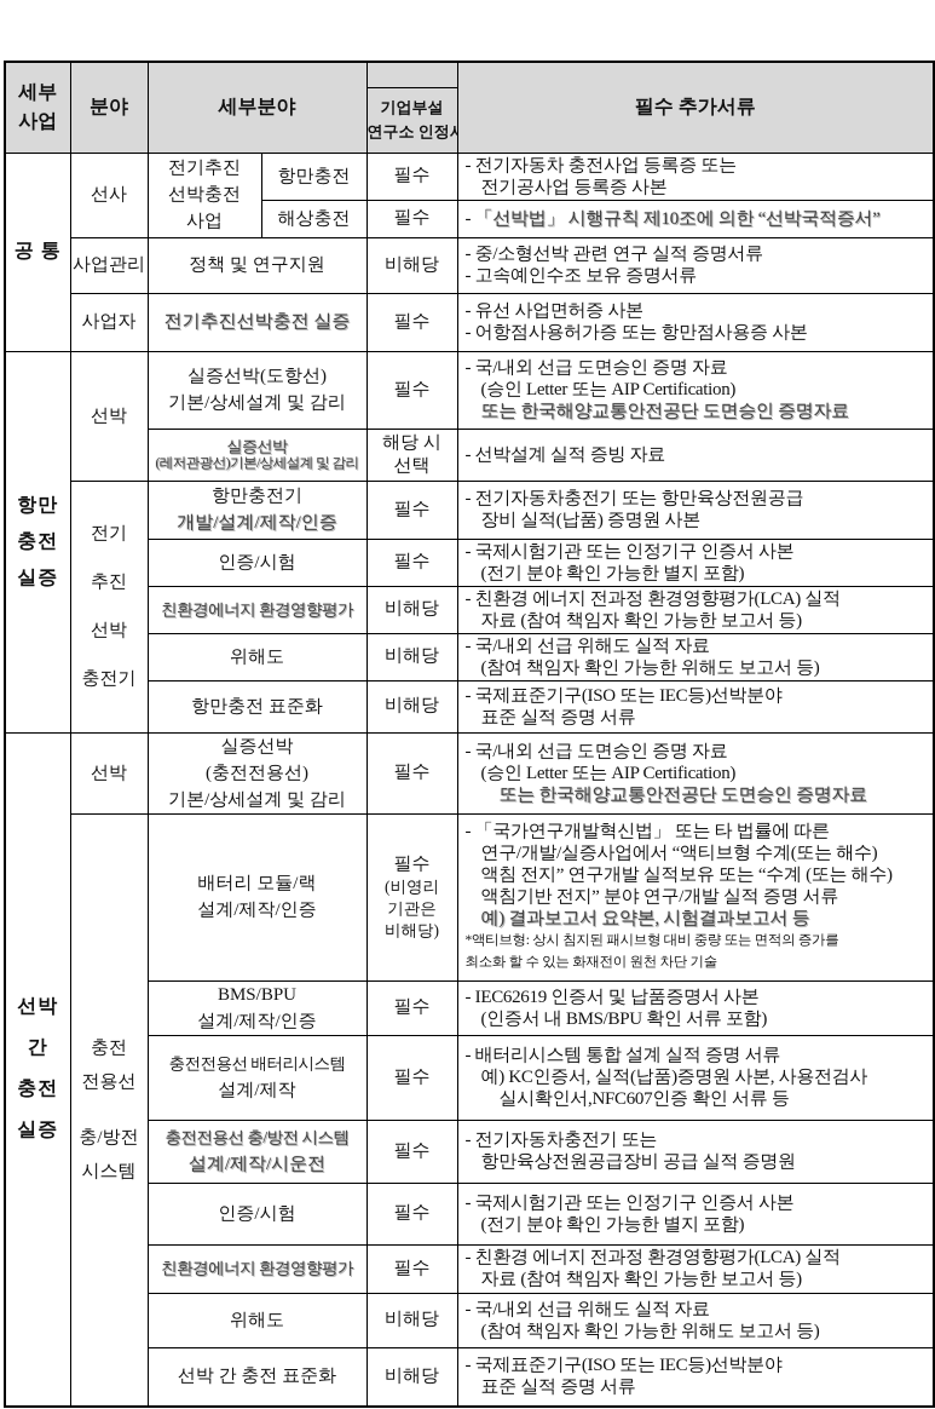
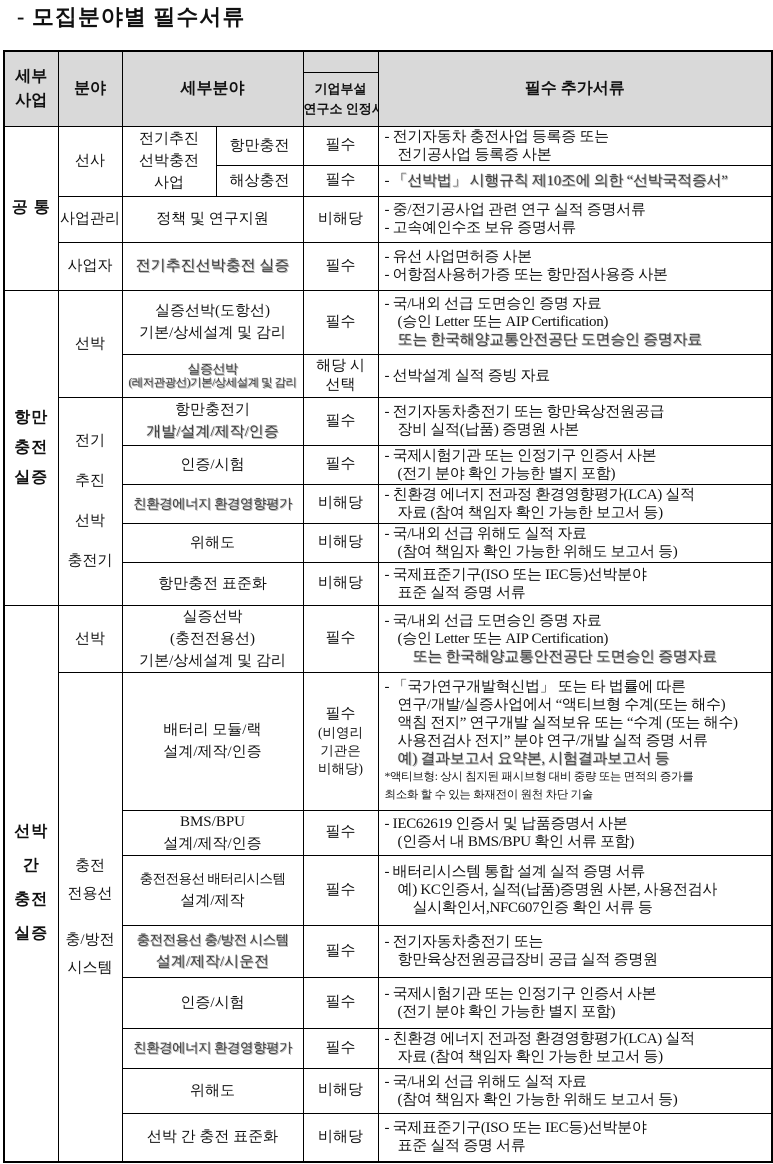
+ - 모집분야별 필수서류
  세부 사업	분야	세부분야	기업부설 연구소 인정	필수 추가서류
  공 통	선사	전기추진 선박충전 사업	항만충전	필수	- 전기자동차 충전사업 등록증 또는 전기공사업 등록증 사본
  해상충전	필수	- 「선박법」 시행규칙 제10조에 의한 “선박국적증서”
- 사업관리	정책 및 연구지원	비해당	- 중/소형선박 관련 연구 실적 증명서류 - 고속예인수조 보유 증명서류
+ 사업관리	정책 및 연구지원	비해당	- 중/전기공사업 관련 연구 실적 증명서류 - 고속예인수조 보유 증명서류
  사업자	전기추진선박충전 실증	필수	- 유선 사업면허증 사본 - 어항점사용허가증 또는 항만점사용증 사본
  항만 충전 실증	선박	실증선박(도항선) 기본/상세설계 및 감리	필수	- 국/내외 선급 도면승인 증명 자료 (승인 Letter 또는 AIP Certification) 또는 한국해양교통안전공단 도면승인 증명자료
  실증선박 (레저관광선)기본/상세설계 및 감리	해당 시 선택	- 선박설계 실적 증빙 자료
  전기 추진 선박 충전기	항만충전기 개발/설계/제작/인증	필수	- 전기자동차충전기 또는 항만육상전원공급 장비 실적(납품) 증명원 사본
  인증/시험	필수	- 국제시험기관 또는 인정기구 인증서 사본 (전기 분야 확인 가능한 별지 포함)
  친환경에너지 환경영향평가	비해당	- 친환경 에너지 전과정 환경영향평가(LCA) 실적 자료 (참여 책임자 확인 가능한 보고서 등)
  위해도	비해당	- 국/내외 선급 위해도 실적 자료 (참여 책임자 확인 가능한 위해도 보고서 등)
  항만충전 표준화	비해당	- 국제표준기구(ISO 또는 IEC등)선박분야 표준 실적 증명 서류
  선박 간 충전 실증	선박	실증선박 (충전전용선) 기본/상세설계 및 감리	필수	- 국/내외 선급 도면승인 증명 자료 (승인 Letter 또는 AIP Certification) 또는 한국해양교통안전공단 도면승인 증명자료
- 충전 전용선 충/방전 시스템	배터리 모듈/랙 설계/제작/인증	필수 (비영리 기관은 비해당)	- 「국가연구개발혁신법」 또는 타 법률에 따른 연구/개발/실증사업에서 “액티브형 수계(또는 해수) 액침 전지” 연구개발 실적보유 또는 “수계 (또는 해수) 액침기반 전지” 분야 연구/개발 실적 증명 서류 예) 결과보고서 요약본, 시험결과보고서 등 *액티브형: 상시 침지된 패시브형 대비 중량 또는 면적의 증가를 최소화 할 수 있는 화재전이 원천 차단 기술
+ 충전 전용선 충/방전 시스템	배터리 모듈/랙 설계/제작/인증	필수 (비영리 기관은 비해당)	- 「국가연구개발혁신법」 또는 타 법률에 따른 연구/개발/실증사업에서 “액티브형 수계(또는 해수) 액침 전지” 연구개발 실적보유 또는 “수계 (또는 해수) 사용전검사 전지” 분야 연구/개발 실적 증명 서류 예) 결과보고서 요약본, 시험결과보고서 등 *액티브형: 상시 침지된 패시브형 대비 중량 또는 면적의 증가를 최소화 할 수 있는 화재전이 원천 차단 기술
  BMS/BPU 설계/제작/인증	필수	- IEC62619 인증서 및 납품증명서 사본 (인증서 내 BMS/BPU 확인 서류 포함)
  충전전용선 배터리시스템 설계/제작	필수	- 배터리시스템 통합 설계 실적 증명 서류 예) KC인증서, 실적(납품)증명원 사본, 사용전검사 실시확인서,NFC607인증 확인 서류 등
  충전전용선 충/방전 시스템 설계/제작/시운전	필수	- 전기자동차충전기 또는 항만육상전원공급장비 공급 실적 증명원
  인증/시험	필수	- 국제시험기관 또는 인정기구 인증서 사본 (전기 분야 확인 가능한 별지 포함)
  친환경에너지 환경영향평가	필수	- 친환경 에너지 전과정 환경영향평가(LCA) 실적 자료 (참여 책임자 확인 가능한 보고서 등)
  위해도	비해당	- 국/내외 선급 위해도 실적 자료 (참여 책임자 확인 가능한 위해도 보고서 등)
  선박 간 충전 표준화	비해당	- 국제표준기구(ISO 또는 IEC등)선박분야 표준 실적 증명 서류
